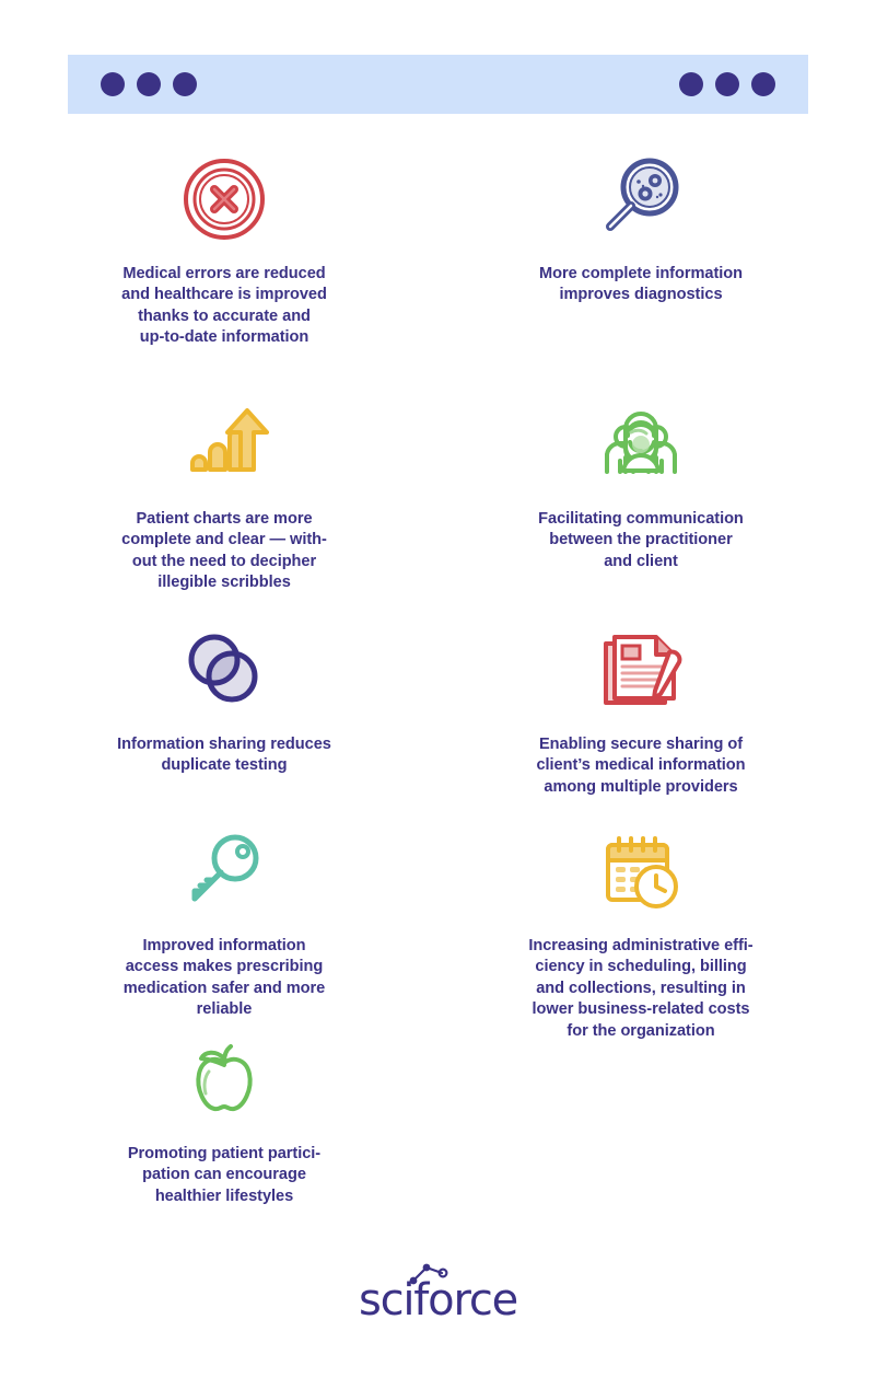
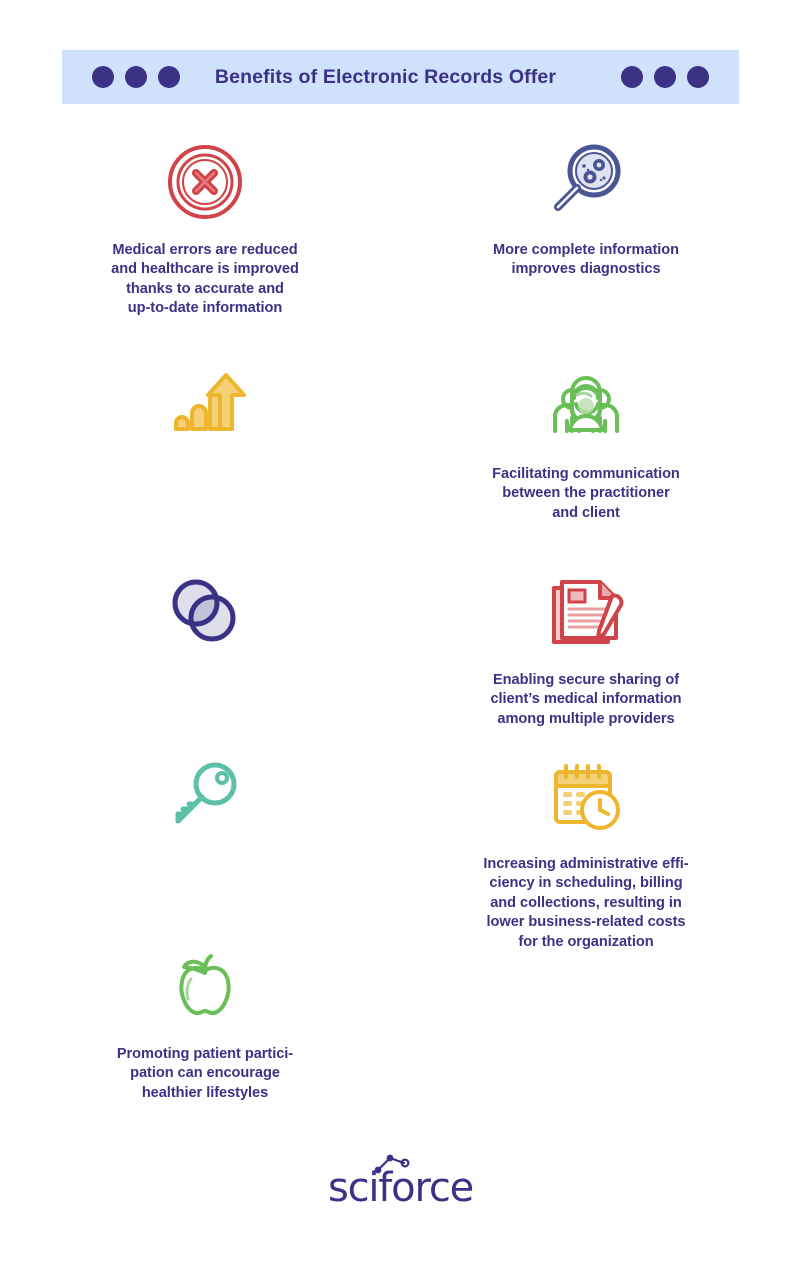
+ Benefits of Electronic Records Offer
  Medical errors are reduced
  and healthcare is improved
  thanks to accurate and
  up-to-date information
- Patient charts are more
- complete and clear — with-
- out the need to decipher
- illegible scribbles
- Information sharing reduces
- duplicate testing
- Improved information
- access makes prescribing
- medication safer and more
- reliable
  Promoting patient partici-
  pation can encourage
  healthier lifestyles
  More complete information
  improves diagnostics
  Facilitating communication
  between the practitioner
  and client
  Enabling secure sharing of
  client’s medical information
  among multiple providers
  Increasing administrative effi-
  ciency in scheduling, billing
  and collections, resulting in
  lower business-related costs
  for the organization
  sciforce
